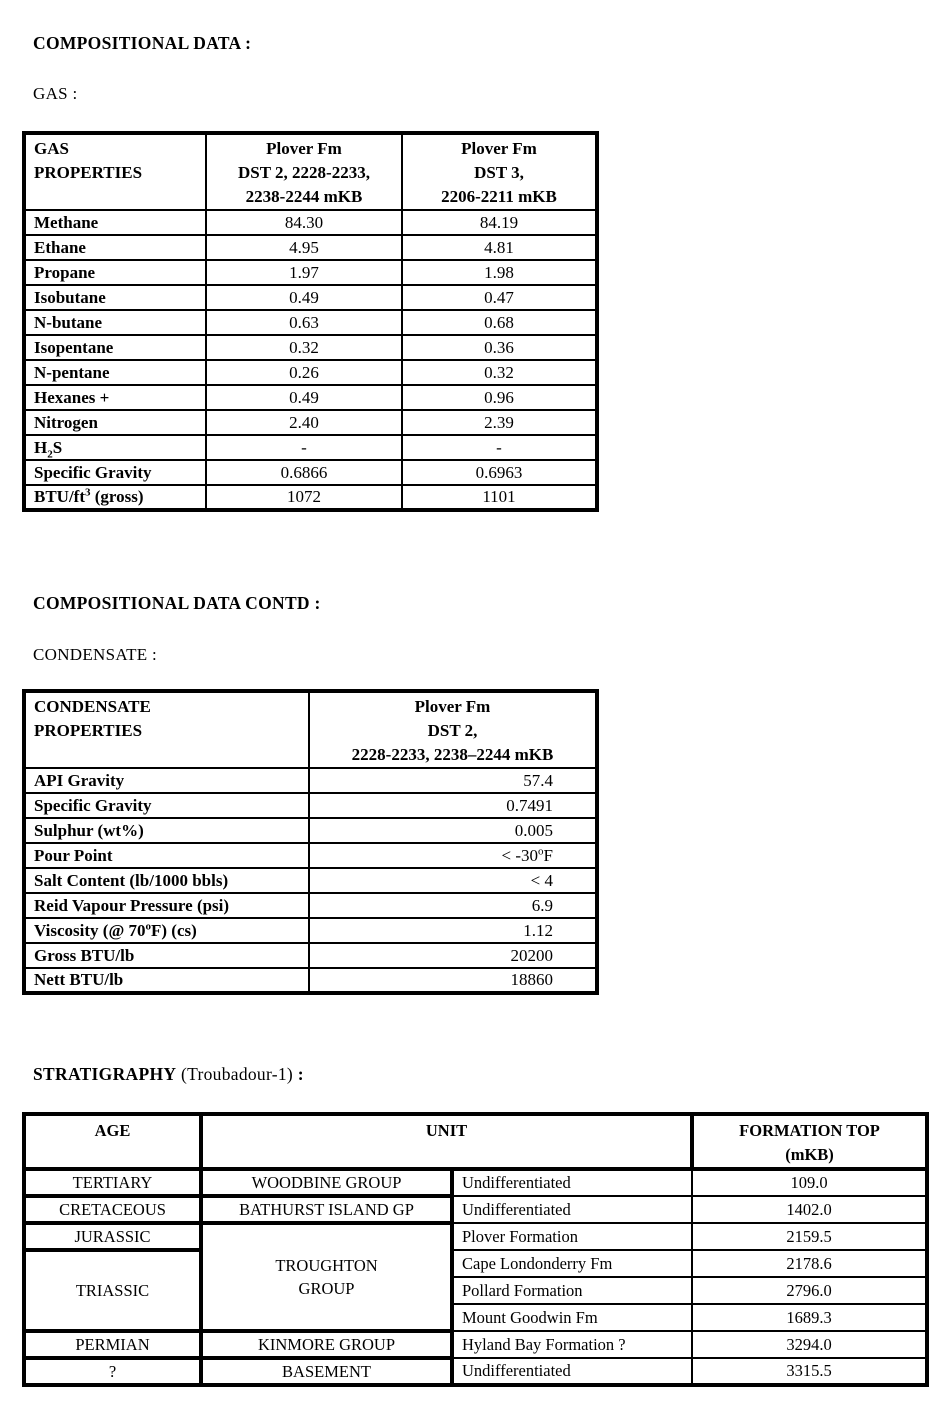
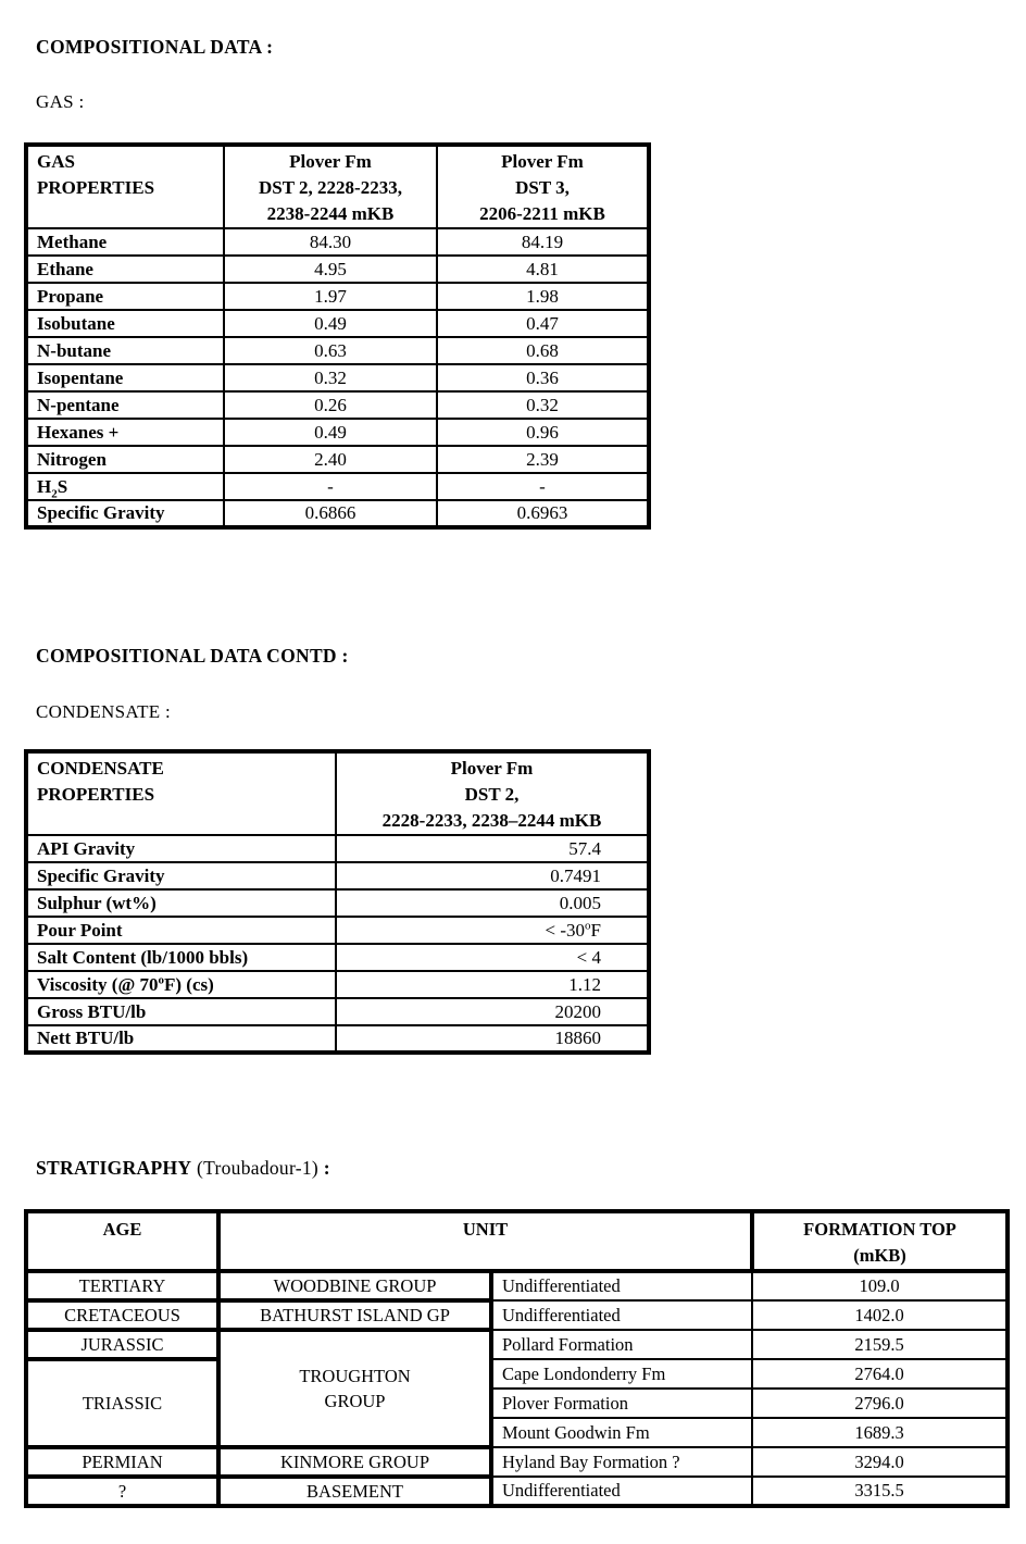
  COMPOSITIONAL DATA :
  GAS :
  GAS PROPERTIES	Plover Fm DST 2, 2228-2233, 2238-2244 mKB	Plover Fm DST 3, 2206-2211 mKB
  Methane	84.30	84.19
  Ethane	4.95	4.81
  Propane	1.97	1.98
  Isobutane	0.49	0.47
  N-butane	0.63	0.68
  Isopentane	0.32	0.36
  N-pentane	0.26	0.32
  Hexanes +	0.49	0.96
  Nitrogen	2.40	2.39
  H2S	-	-
  Specific Gravity	0.6866	0.6963
- BTU/ft3 (gross)	1072	1101
  COMPOSITIONAL DATA CONTD :
  CONDENSATE :
  CONDENSATE PROPERTIES	Plover Fm DST 2, 2228-2233, 2238–2244 mKB
  API Gravity	57.4
  Specific Gravity	0.7491
  Sulphur (wt%)	0.005
  Pour Point	< -30oF
  Salt Content (lb/1000 bbls)	< 4
- Reid Vapour Pressure (psi)	6.9
  Viscosity (@ 70oF) (cs)	1.12
  Gross BTU/lb	20200
  Nett BTU/lb	18860
  STRATIGRAPHY (Troubadour-1) :
  AGE	UNIT	FORMATION TOP (mKB)
  TERTIARY	WOODBINE GROUP	Undifferentiated	109.0
  CRETACEOUS	BATHURST ISLAND GP	Undifferentiated	1402.0
- JURASSIC	TROUGHTONGROUP	Plover Formation	2159.5
+ JURASSIC	TROUGHTONGROUP	Pollard Formation	2159.5
- TRIASSIC	Cape Londonderry Fm	2178.6
+ TRIASSIC	Cape Londonderry Fm	2764.0
- Pollard Formation	2796.0
+ Plover Formation	2796.0
  Mount Goodwin Fm	1689.3
  PERMIAN	KINMORE GROUP	Hyland Bay Formation ?	3294.0
  ?	BASEMENT	Undifferentiated	3315.5
